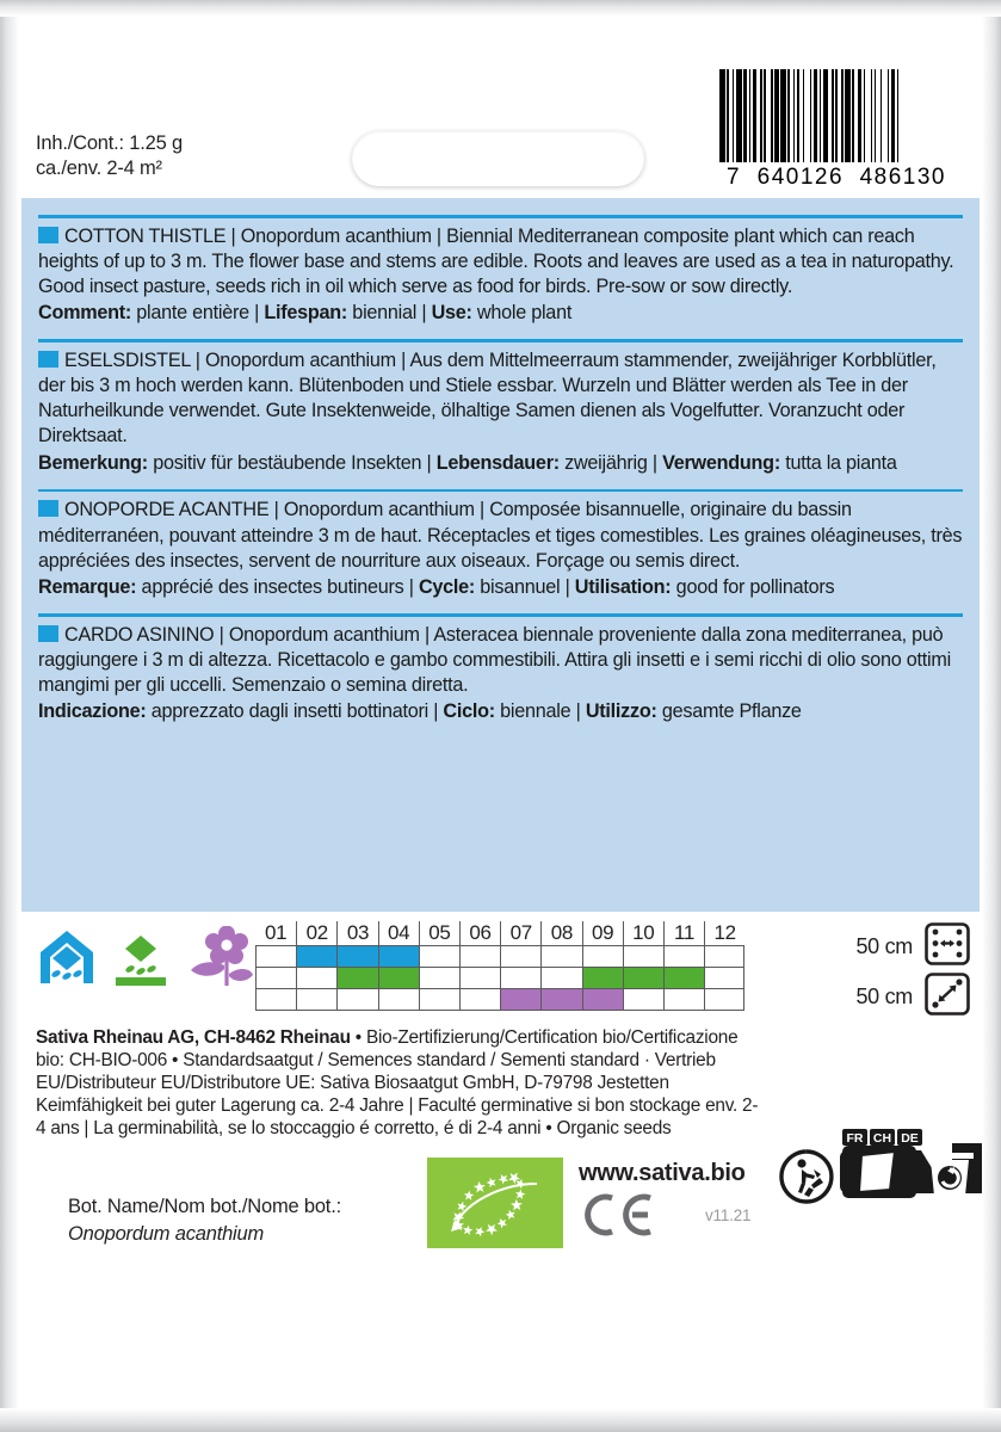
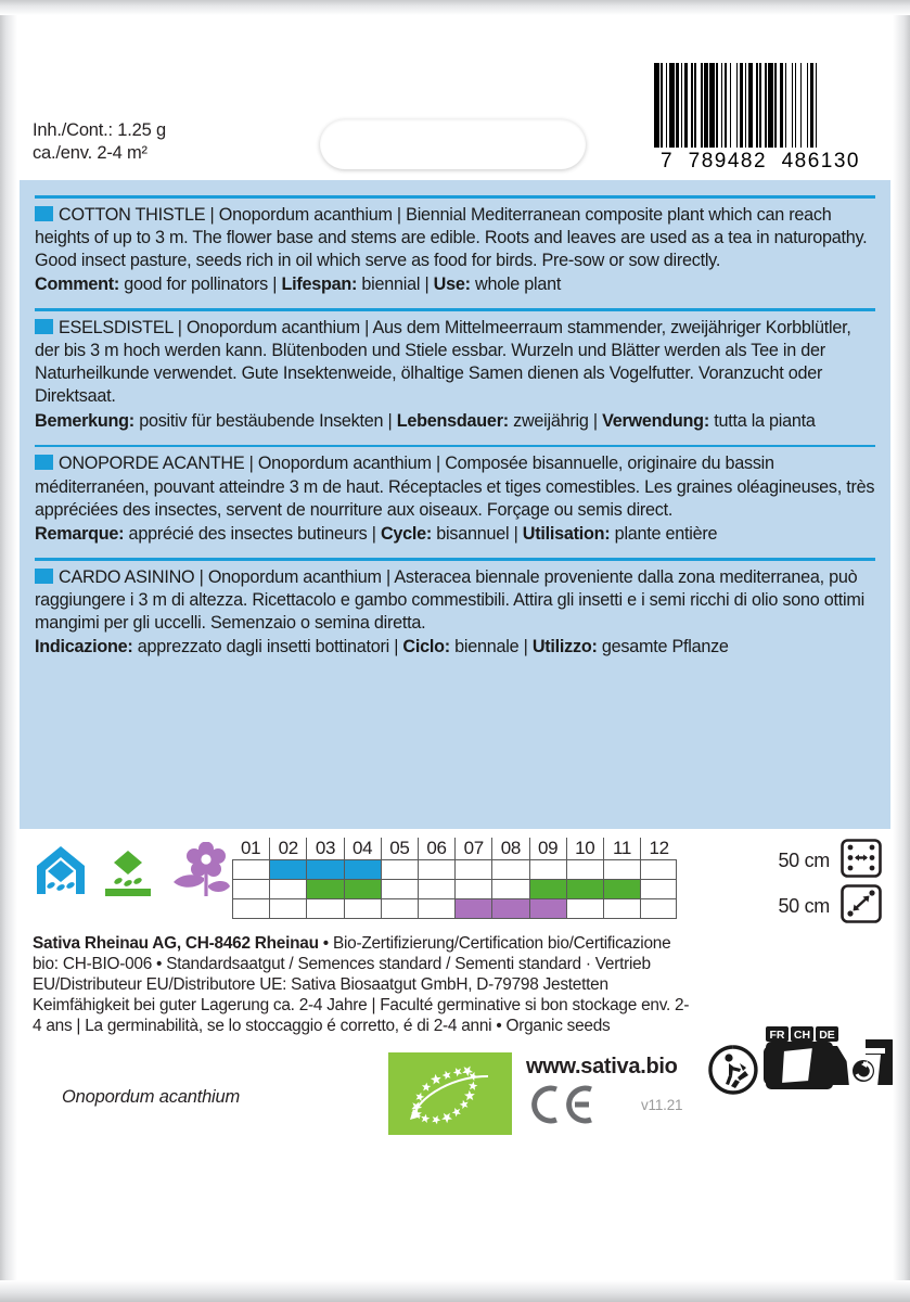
  Inh./Cont.: 1.25 g
  ca./env. 2-4 m²
- 7 640126 486130
+ 7 789482 486130
  COTTON THISTLE | Onopordum acanthium | Biennial Mediterranean composite plant which can reach heights of up to 3 m. The flower base and stems are edible. Roots and leaves are used as a tea in naturopathy. Good insect pasture, seeds rich in oil which serve as food for birds. Pre-sow or sow directly.
- Comment: plante entière | Lifespan: biennial | Use: whole plant
+ Comment: good for pollinators | Lifespan: biennial | Use: whole plant
  ESELSDISTEL | Onopordum acanthium | Aus dem Mittelmeerraum stammender, zweijähriger Korbblütler, der bis 3 m hoch werden kann. Blütenboden und Stiele essbar. Wurzeln und Blätter werden als Tee in der Naturheilkunde verwendet. Gute Insektenweide, ölhaltige Samen dienen als Vogelfutter. Voranzucht oder Direktsaat.
  Bemerkung: positiv für bestäubende Insekten | Lebensdauer: zweijährig | Verwendung: tutta la pianta
  ONOPORDE ACANTHE | Onopordum acanthium | Composée bisannuelle, originaire du bassin méditerranéen, pouvant atteindre 3 m de haut. Réceptacles et tiges comestibles. Les graines oléagineuses, très appréciées des insectes, servent de nourriture aux oiseaux. Forçage ou semis direct.
- Remarque: apprécié des insectes butineurs | Cycle: bisannuel | Utilisation: good for pollinators
+ Remarque: apprécié des insectes butineurs | Cycle: bisannuel | Utilisation: plante entière
  CARDO ASININO | Onopordum acanthium | Asteracea biennale proveniente dalla zona mediterranea, può raggiungere i 3 m di altezza. Ricettacolo e gambo commestibili. Attira gli insetti e i semi ricchi di olio sono ottimi mangimi per gli uccelli. Semenzaio o semina diretta.
  Indicazione: apprezzato dagli insetti bottinatori | Ciclo: biennale | Utilizzo: gesamte Pflanze
  01
  02
  03
  04
  05
  06
  07
  08
  09
  10
  11
  12
  50 cm
  50 cm
  Sativa Rheinau AG, CH-8462 Rheinau • Bio-Zertifizierung/Certification bio/Certificazione bio: CH-BIO-006 • Standardsaatgut / Semences standard / Sementi standard · Vertrieb EU/Distributeur EU/Distributore UE: Sativa Biosaatgut GmbH, D-79798 Jestetten Keimfähigkeit bei guter Lagerung ca. 2-4 Jahre | Faculté germinative si bon stockage env. 2-4 ans | La germinabilità, se lo stoccaggio é corretto, é di 2-4 anni • Organic seeds
- Bot. Name/Nom bot./Nome bot.:
  Onopordum acanthium
  www.sativa.bio
  v11.21
  FR
  CH
  DE
